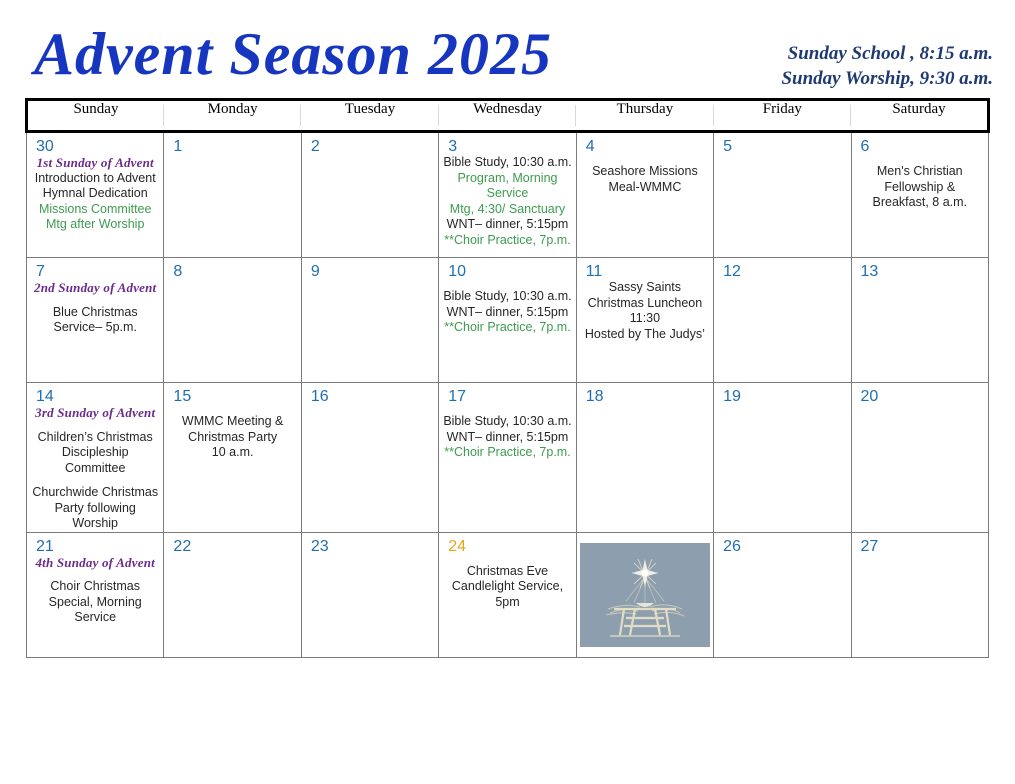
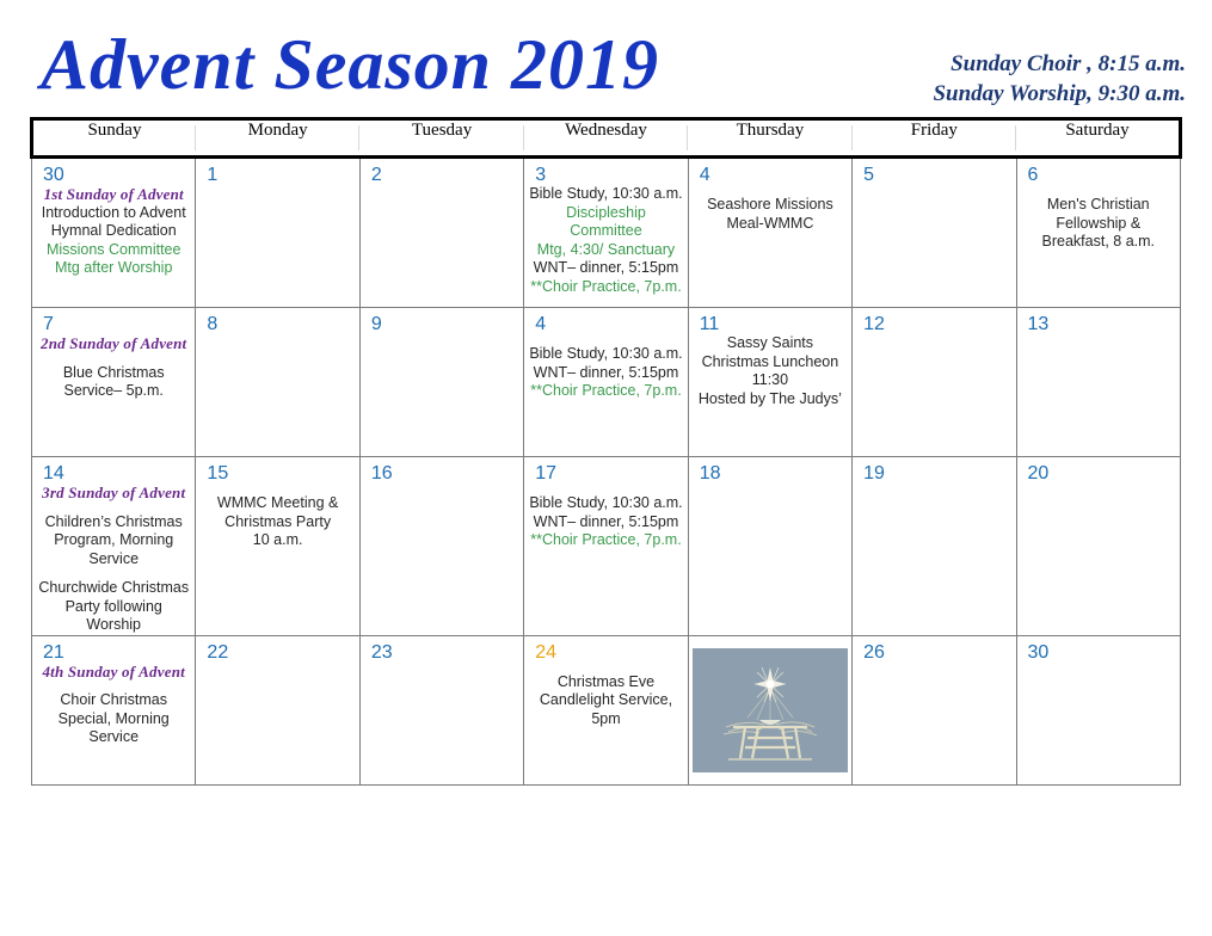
- Advent Season 2025
+ Advent Season 2019
- Sunday School , 8:15 a.m.
+ Sunday Choir , 8:15 a.m.
  Sunday Worship, 9:30 a.m.
  Sunday	Monday	Tuesday	Wednesday	Thursday	Friday	Saturday
- 301st Sunday of AdventIntroduction to AdventHymnal DedicationMissions CommitteeMtg after Worship	1	2	3Bible Study, 10:30 a.m.Program, Morning ServiceMtg, 4:30/ SanctuaryWNT– dinner, 5:15pm**Choir Practice, 7p.m.	4Seashore MissionsMeal-WMMC	5	6Men's ChristianFellowship &Breakfast, 8 a.m.
+ 301st Sunday of AdventIntroduction to AdventHymnal DedicationMissions CommitteeMtg after Worship	1	2	3Bible Study, 10:30 a.m.Discipleship CommitteeMtg, 4:30/ SanctuaryWNT– dinner, 5:15pm**Choir Practice, 7p.m.	4Seashore MissionsMeal-WMMC	5	6Men's ChristianFellowship &Breakfast, 8 a.m.
- 72nd Sunday of AdventBlue ChristmasService– 5p.m.	8	9	10Bible Study, 10:30 a.m.WNT– dinner, 5:15pm**Choir Practice, 7p.m.	11Sassy SaintsChristmas Luncheon11:30Hosted by The Judys’	12	13
+ 72nd Sunday of AdventBlue ChristmasService– 5p.m.	8	9	4Bible Study, 10:30 a.m.WNT– dinner, 5:15pm**Choir Practice, 7p.m.	11Sassy SaintsChristmas Luncheon11:30Hosted by The Judys’	12	13
- 143rd Sunday of AdventChildren’s ChristmasDiscipleship CommitteeChurchwide ChristmasParty following Worship	15WMMC Meeting &Christmas Party10 a.m.	16	17Bible Study, 10:30 a.m.WNT– dinner, 5:15pm**Choir Practice, 7p.m.	18	19	20
+ 143rd Sunday of AdventChildren’s ChristmasProgram, Morning ServiceChurchwide ChristmasParty following Worship	15WMMC Meeting &Christmas Party10 a.m.	16	17Bible Study, 10:30 a.m.WNT– dinner, 5:15pm**Choir Practice, 7p.m.	18	19	20
- 214th Sunday of AdventChoir ChristmasSpecial, MorningService	22	23	24Christmas EveCandlelight Service,5pm		26	27
+ 214th Sunday of AdventChoir ChristmasSpecial, MorningService	22	23	24Christmas EveCandlelight Service,5pm		26	30
